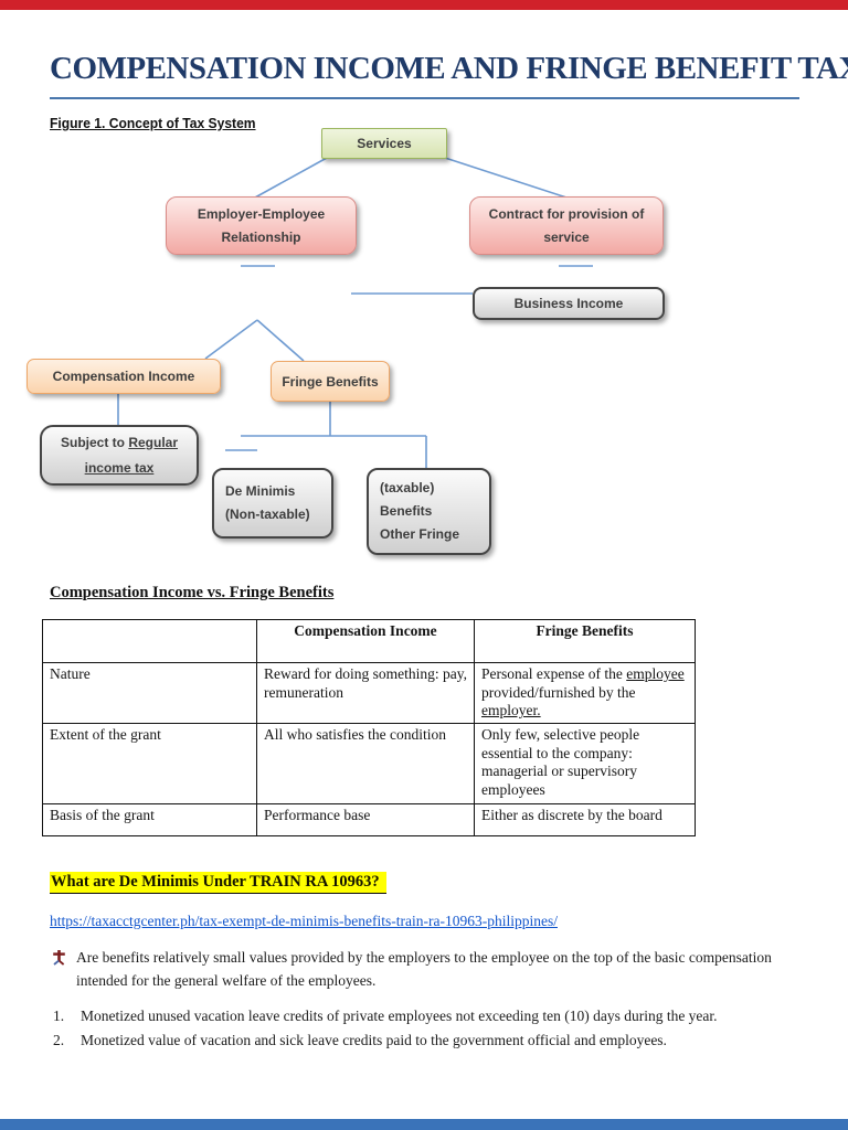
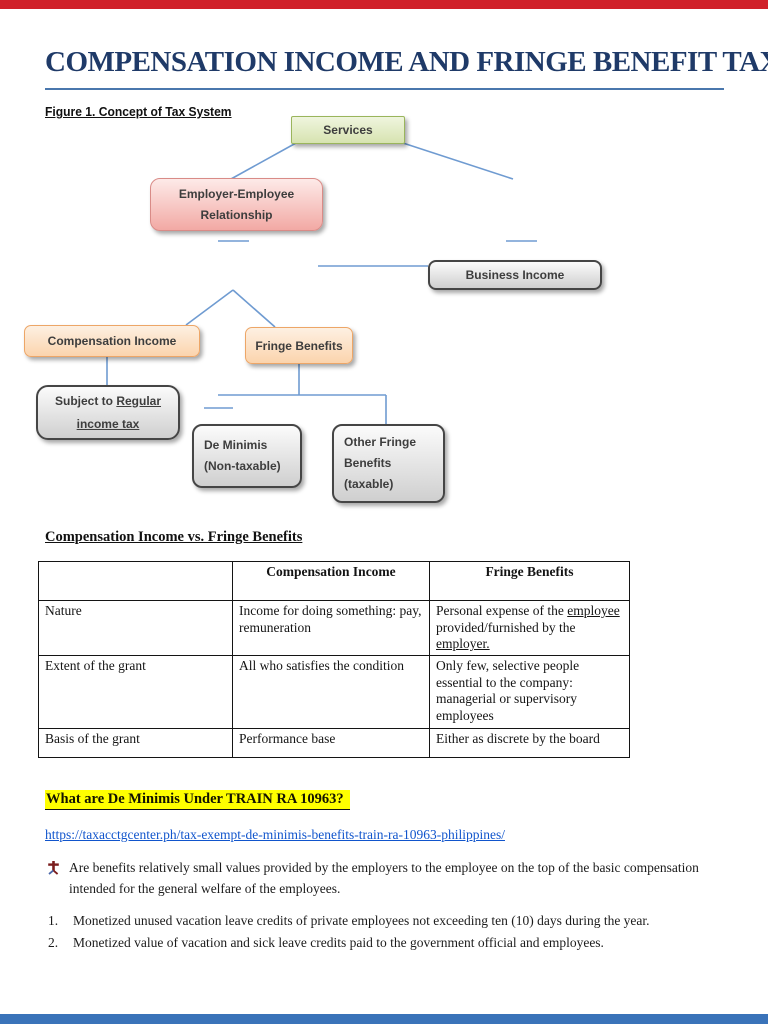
  COMPENSATION INCOME AND FRINGE BENEFIT T
  Figure 1. Concept of Tax System
  Services
  Employer-Employee
  Relationship
- Contract for provision of
- service
  Business Income
  Compensation Income
  Fringe Benefits
  Subject to Regular
  income tax
  De Minimis
  (Non-taxable)
- (taxable)
+ Other Fringe
  Benefits
- Other Fringe
+ (taxable)
  Compensation Income vs. Fringe Benefits
  	Compensation Income	Fringe Benefits
- Nature	Reward for doing something: pay, remuneration	Personal expense of the employee provided/furnished by the employer.
+ Nature	Income for doing something: pay, remuneration	Personal expense of the employee provided/furnished by the employer.
  Extent of the grant	All who satisfies the condition	Only few, selective people essential to the company: managerial or supervisory employees
  Basis of the grant	Performance base	Either as discrete by the board
  What are De Minimis Under TRAIN RA 10963?
  https://taxacctgcenter.ph/tax-exempt-de-minimis-benefits-train-ra-10963-philippines/
  Are benefits relatively small values provided by the employers to the employee on the top of the basic compensation intended for the general welfare of the employees.
  1.
  Monetized unused vacation leave credits of private employees not exceeding ten (10) days during the year.
  2.
  Monetized value of vacation and sick leave credits paid to the government official and employees.
